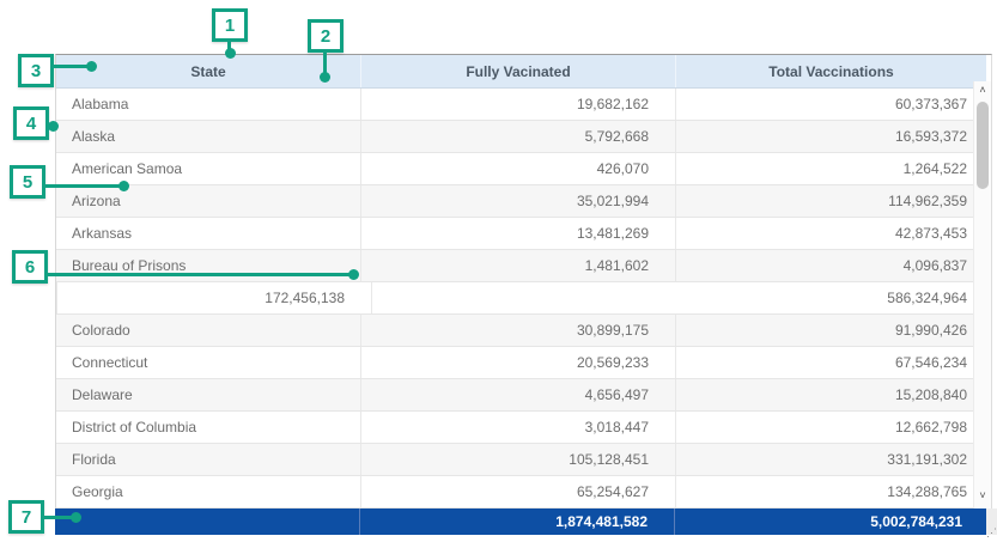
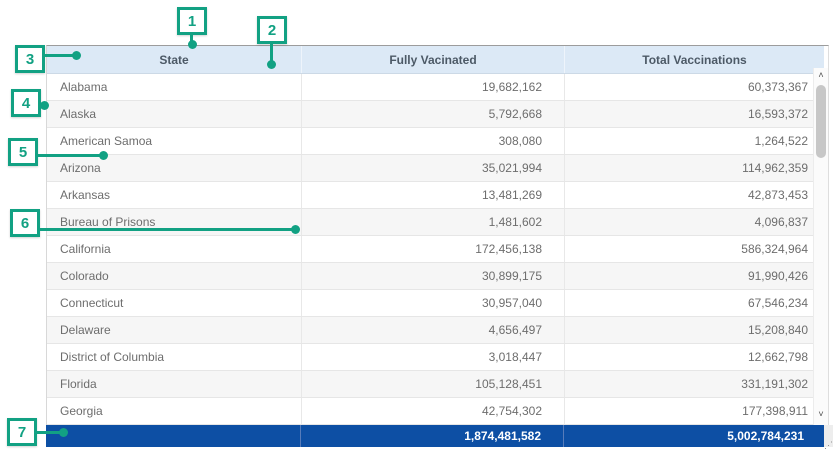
  State
  Fully Vacinated
  Total Vaccinations
  Alabama
  19,682,162
  60,373,367
  Alaska
  5,792,668
  16,593,372
  American Samoa
- 426,070
+ 308,080
  1,264,522
  Arizona
  35,021,994
  114,962,359
  Arkansas
  13,481,269
  42,873,453
  Bureau of Prisons
  1,481,602
  4,096,837
+ California
  172,456,138
  586,324,964
  Colorado
  30,899,175
  91,990,426
  Connecticut
- 20,569,233
+ 30,957,040
  67,546,234
  Delaware
  4,656,497
  15,208,840
  District of Columbia
  3,018,447
  12,662,798
  Florida
  105,128,451
  331,191,302
  Georgia
- 65,254,627
+ 42,754,302
- 134,288,765
+ 177,398,911
  ˄
  ˅
  1,874,481,582
  5,002,784,231
  ⋰
  1
  2
  3
  4
  5
  6
  7
